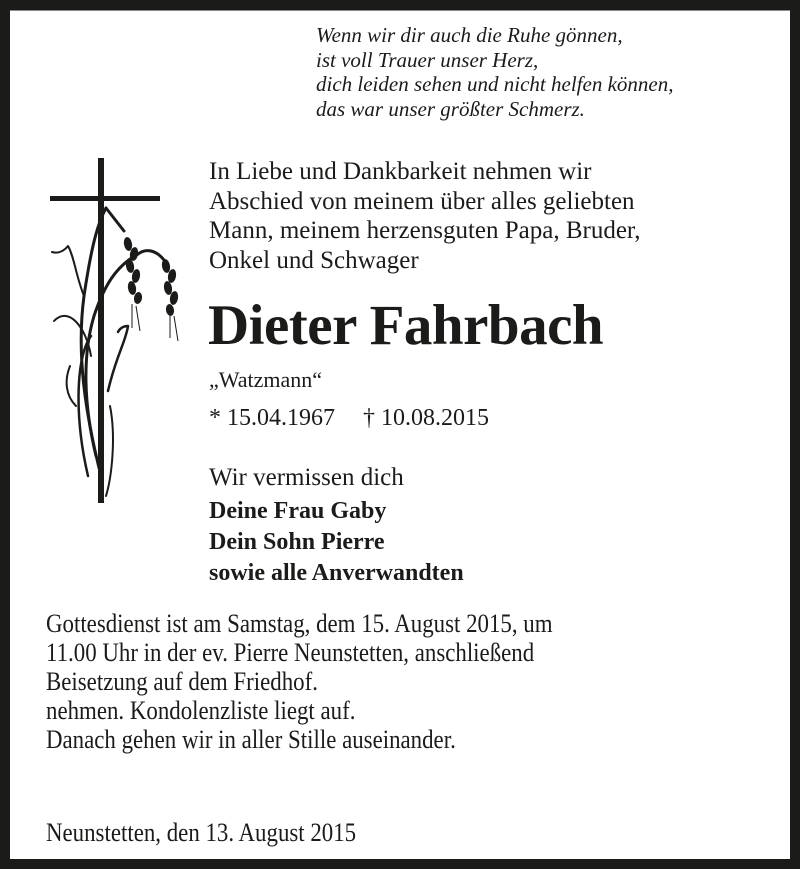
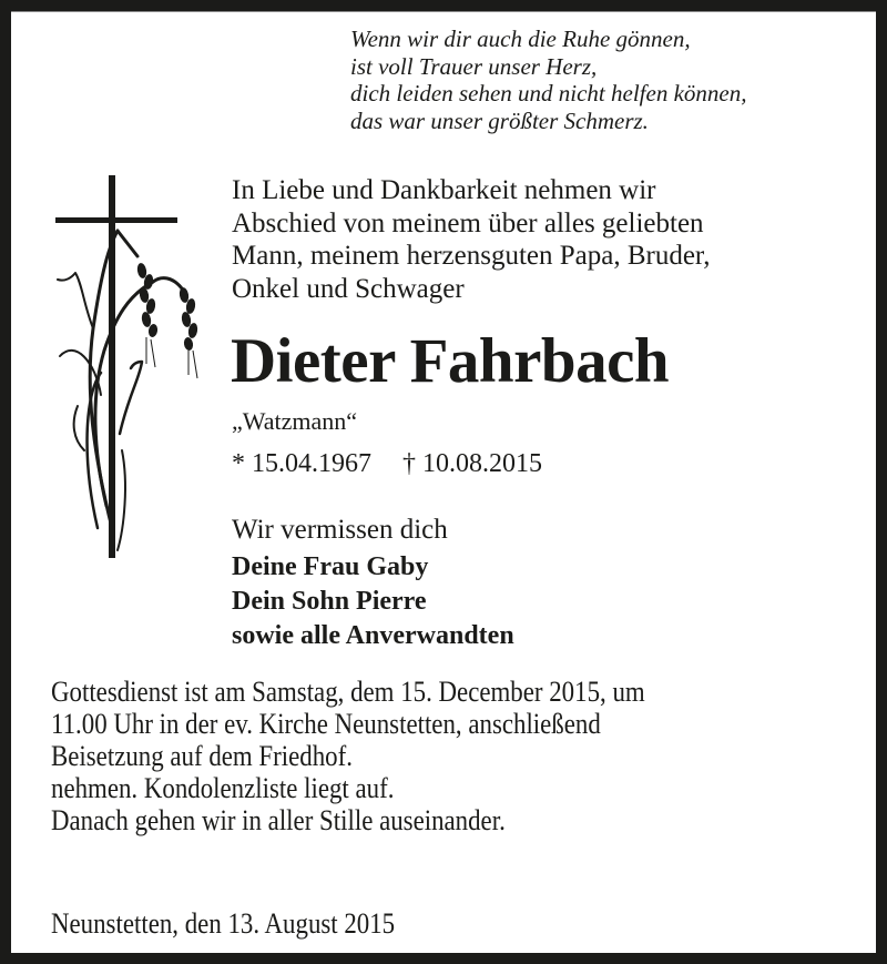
  Wenn wir dir auch die Ruhe gönnen,
  ist voll Trauer unser Herz,
  dich leiden sehen und nicht helfen können,
  das war unser größter Schmerz.
  In Liebe und Dankbarkeit nehmen wir
  Abschied von meinem über alles geliebten
  Mann, meinem herzensguten Papa, Bruder,
  Onkel und Schwager
  Dieter Fahrbach
  „Watzmann“
  * 15.04.1967 † 10.08.2015
  Wir vermissen dich
  Deine Frau Gaby
  Dein Sohn Pierre
  sowie alle Anverwandten
- Gottesdienst ist am Samstag, dem 15. August 2015, um
+ Gottesdienst ist am Samstag, dem 15. December 2015, um
- 11.00 Uhr in der ev. Pierre Neunstetten, anschließend
+ 11.00 Uhr in der ev. Kirche Neunstetten, anschließend
  Beisetzung auf dem Friedhof.
  nehmen. Kondolenzliste liegt auf.
  Danach gehen wir in aller Stille auseinander.
  Neunstetten, den 13. August 2015
